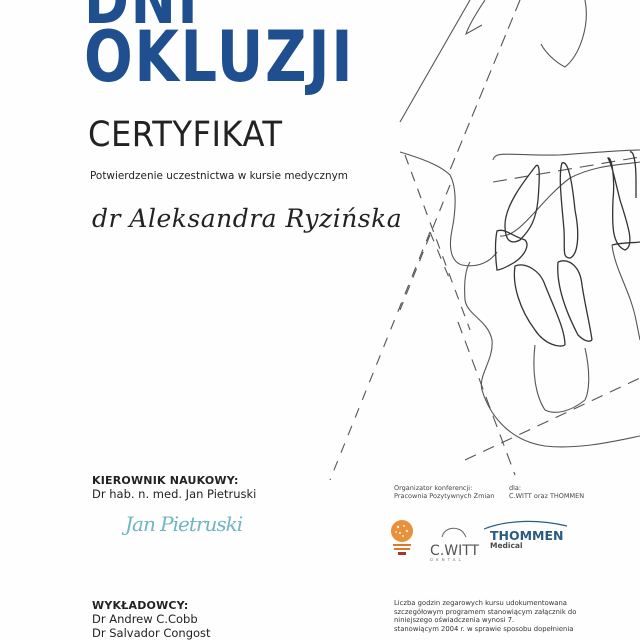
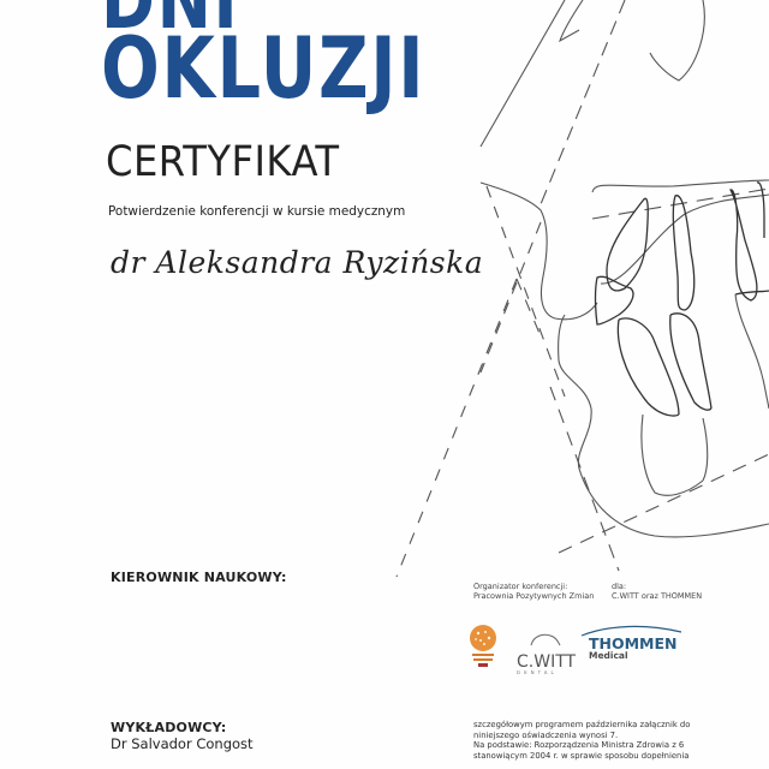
  DNI
  OKLUZJI
  CERTYFIKAT
- Potwierdzenie uczestnictwa w kursie medycznym
+ Potwierdzenie konferencji w kursie medycznym
  dr Aleksandra Ryzińska
  KIEROWNIK NAUKOWY:
- Dr hab. n. med. Jan Pietruski
- Jan Pietruski
  WYKŁADOWCY:
- Dr Andrew C.Cobb
  Dr Salvador Congost
  Organizator konferencji:
  Pracownia Pozytywnych Zmian
  dla:
  C.WITT oraz THOMMEN
  C.WITT
  THOMMEN
  Medical
- Liczba godzin zegarowych kursu udokumentowana
- szczegółowym programem stanowiącym załącznik do
+ szczegółowym programem października załącznik do
  niniejszego oświadczenia wynosi 7.
+ Na podstawie: Rozporządzenia Ministra Zdrowia z 6
  stanowiącym 2004 r. w sprawie sposobu dopełnienia
